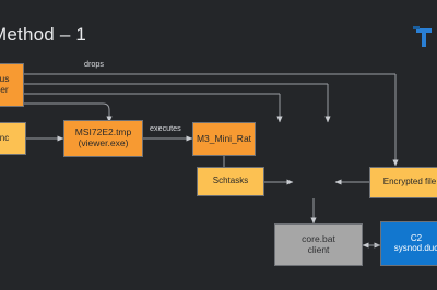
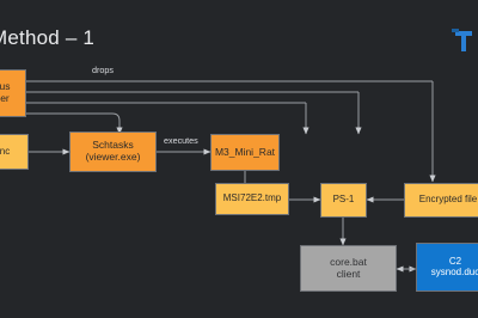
  ethod – 1
  us
  er
  nc
- MSI72E2.tmp
+ Schtasks
  (viewer.exe)
  M3_Mini_Rat
- Schtasks
+ MSI72E2.tmp
+ PS-1
  Encrypted file
  core.bat
  client
  C2
  sysnod.duc
  drops
  executes
